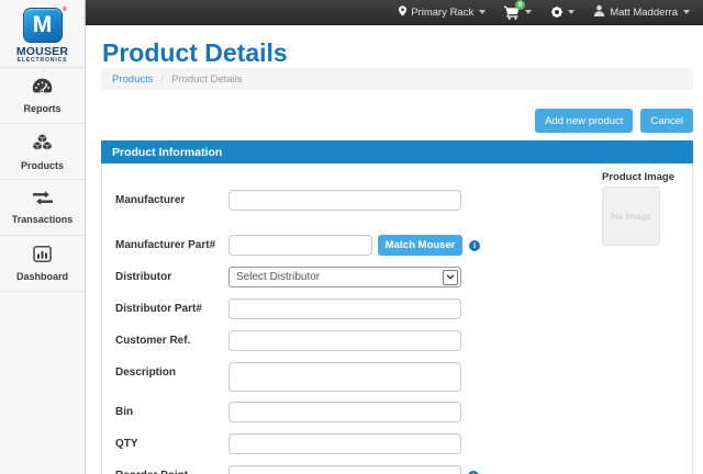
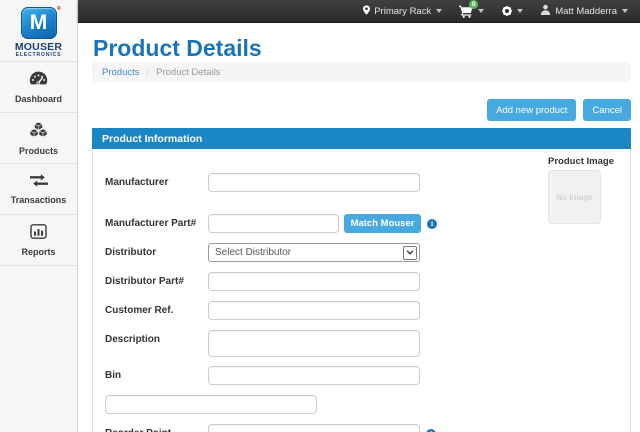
  M
  MOUSER
- Reports
+ Dashboard
  Products
  Transactions
- Dashboard
+ Reports
  Primary Rack
  Matt Madderra
  Product Details
  Products
  /
  Product Details
  Add new product
  Cancel
  Product Information
  Manufacturer
  Manufacturer Part#
  Match Mouser
  i
  Distributor
  Select Distributor
  Distributor Part#
  Customer Ref.
  Description
  Bin
- QTY
  Product Image
  No Image
